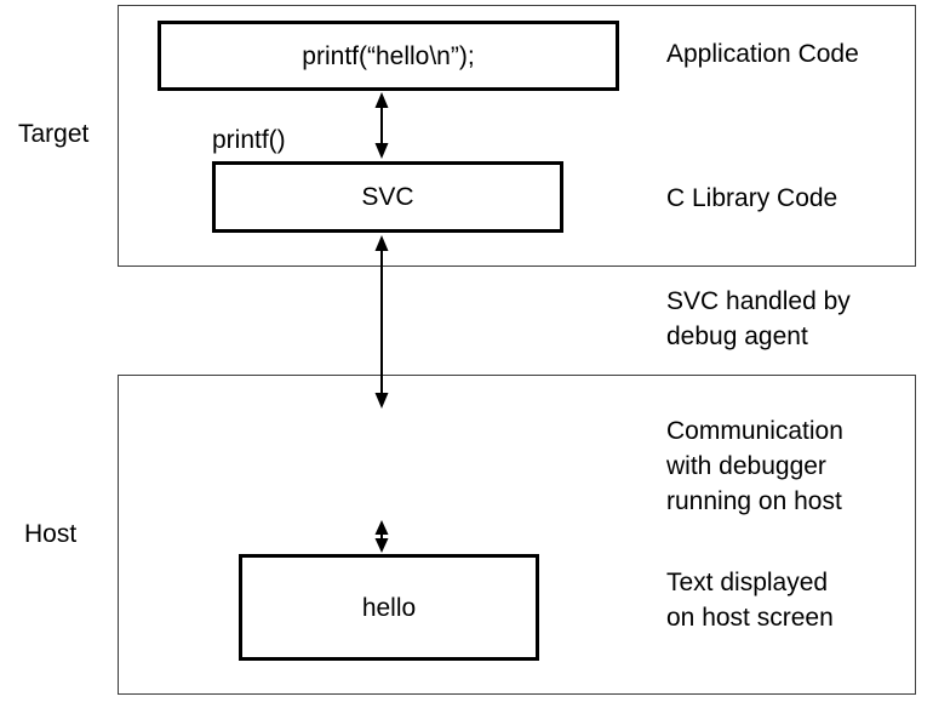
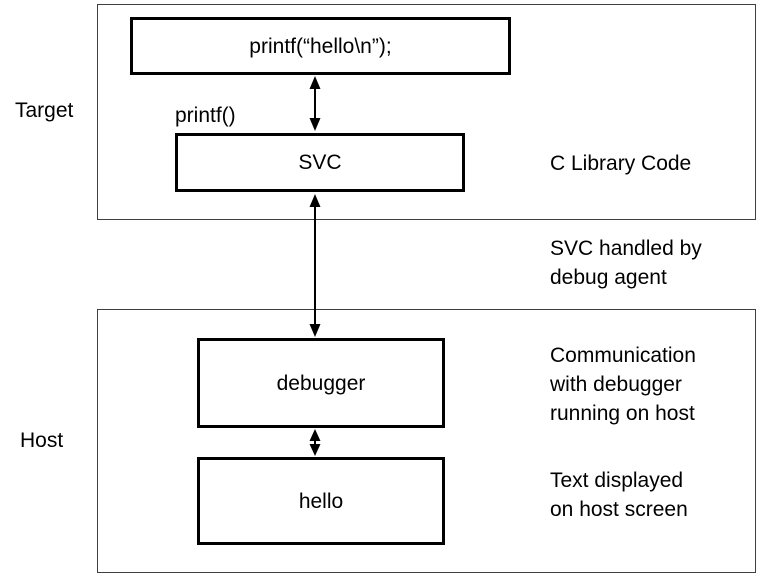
  Target
  Host
  printf(“hello\n”);
  SVC
+ debugger
  hello
  printf()
- Application Code
  C Library Code
  SVC handled by
  debug agent
  Communication
  with debugger
  running on host
  Text displayed
  on host screen
